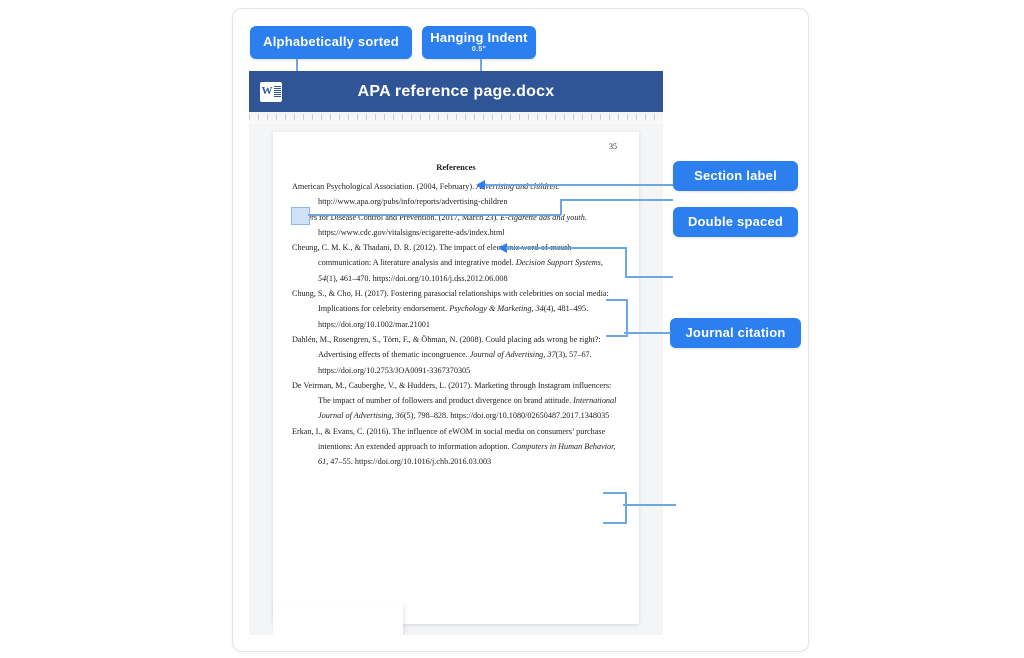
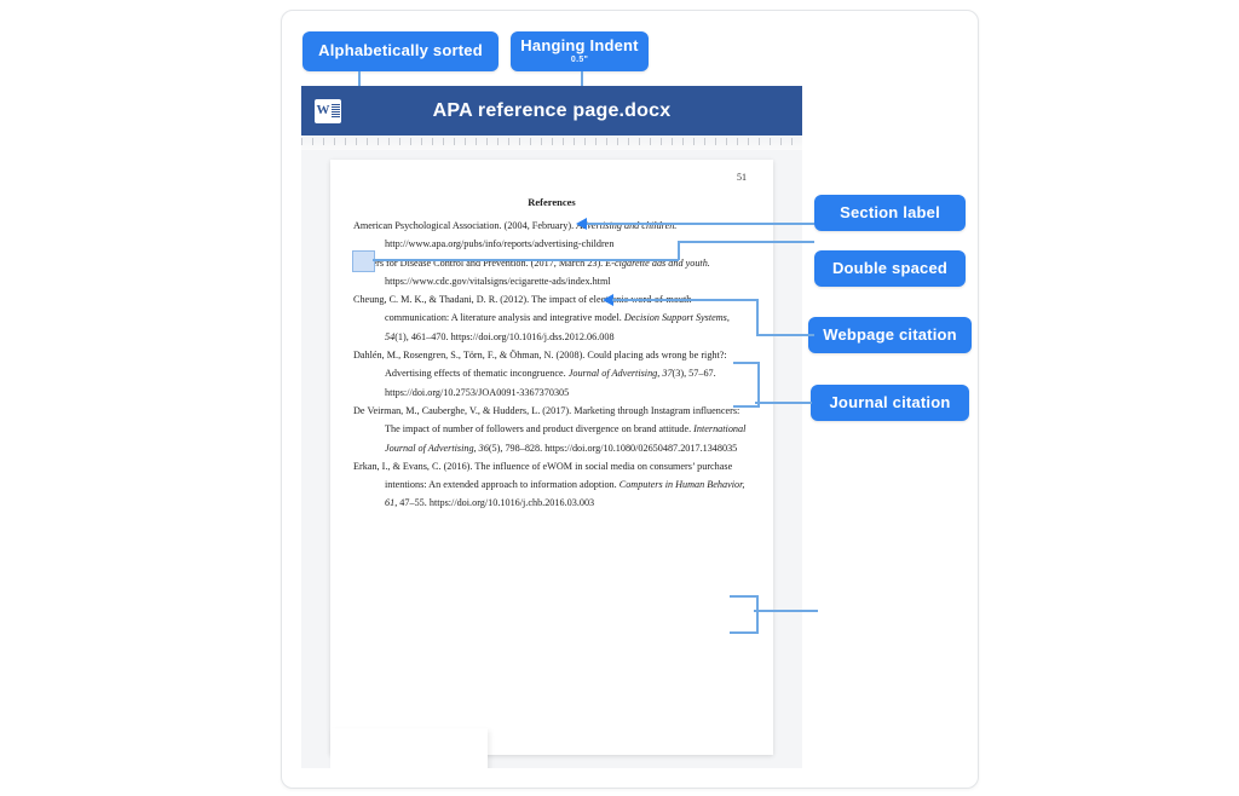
  Alphabetically sorted
  Hanging Indent
  W
  APA reference page.docx
- 35
+ 51
  References
  American Psychological Association. (2004, February). Advertising and children. http://www.apa.org/pubs/info/reports/advertising-children
  rs for Disease Control and Prevention. (2017, March 23). E-cigarette ads and youth. https://www.cdc.gov/vitalsigns/ecigarette-ads/index.html
  Cheung, C. M. K., & Thadani, D. R. (2012). The impact of electr communication: A literature analysis and integrative model. Decision Support Systems, 54(1), 461–470. https://doi.org/10.1016/j.dss.2012.06.008
- Chung, S., & Cho, H. (2017). Fostering parasocial relationships with celebrities on social media: Implications for celebrity endorsement. Psychology & Marketing, 34(4), 481–495. https://doi.org/10.1002/mar.21001
  Dahlén, M., Rosengren, S., Törn, F., & Öhman, N. (2008). Could placing ads wrong be right?: Advertising effects of thematic incongruence. Journal of Advertising, 37(3), 57–67. https://doi.org/10.2753/JOA0091-3367370305
  De Veirman, M., Cauberghe, V., & Hudders, L. (2017). Marketing through Instagram influencers: The impact of number of followers and product divergence on brand attitude. International Journal of Advertising, 36(5), 798–828. https://doi.org/10.1080/02650487.2017.1348035
  Erkan, I., & Evans, C. (2016). The influence of eWOM in social media on consumers’ purchase intentions: An extended approach to information adoption. Computers in Human Behavior, 61, 47–55. https://doi.org/10.1016/j.chb.2016.03.003
  Section label
  Double spaced
+ Webpage citation
  Journal citation
